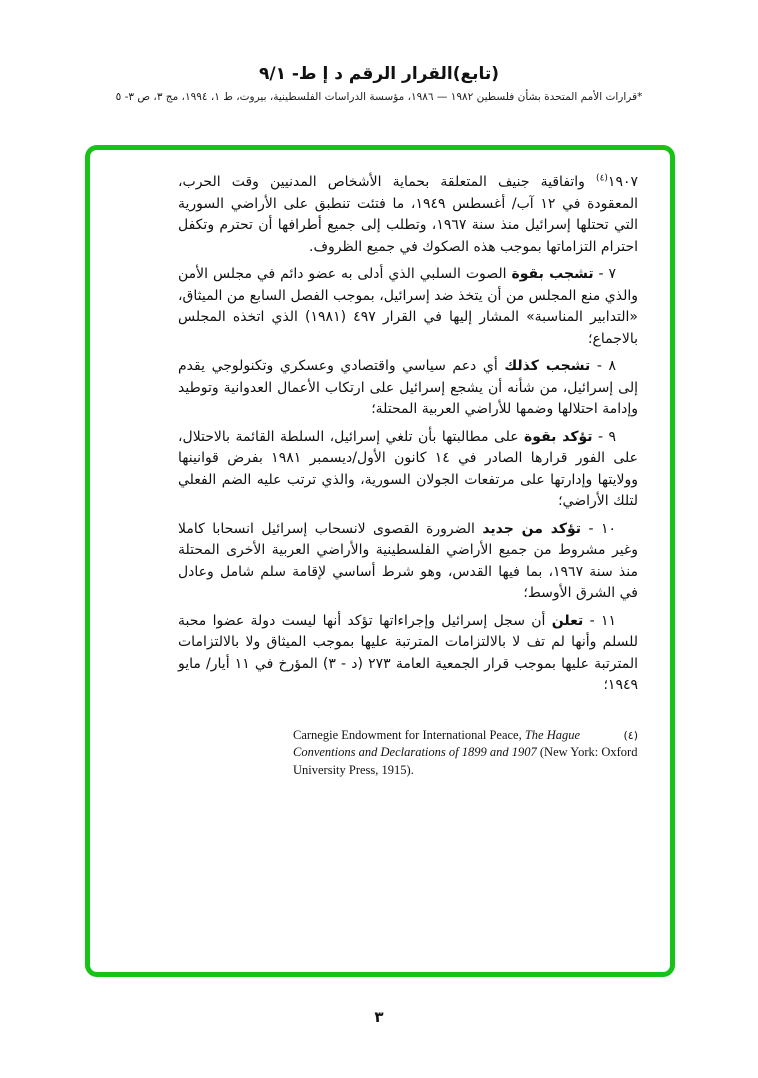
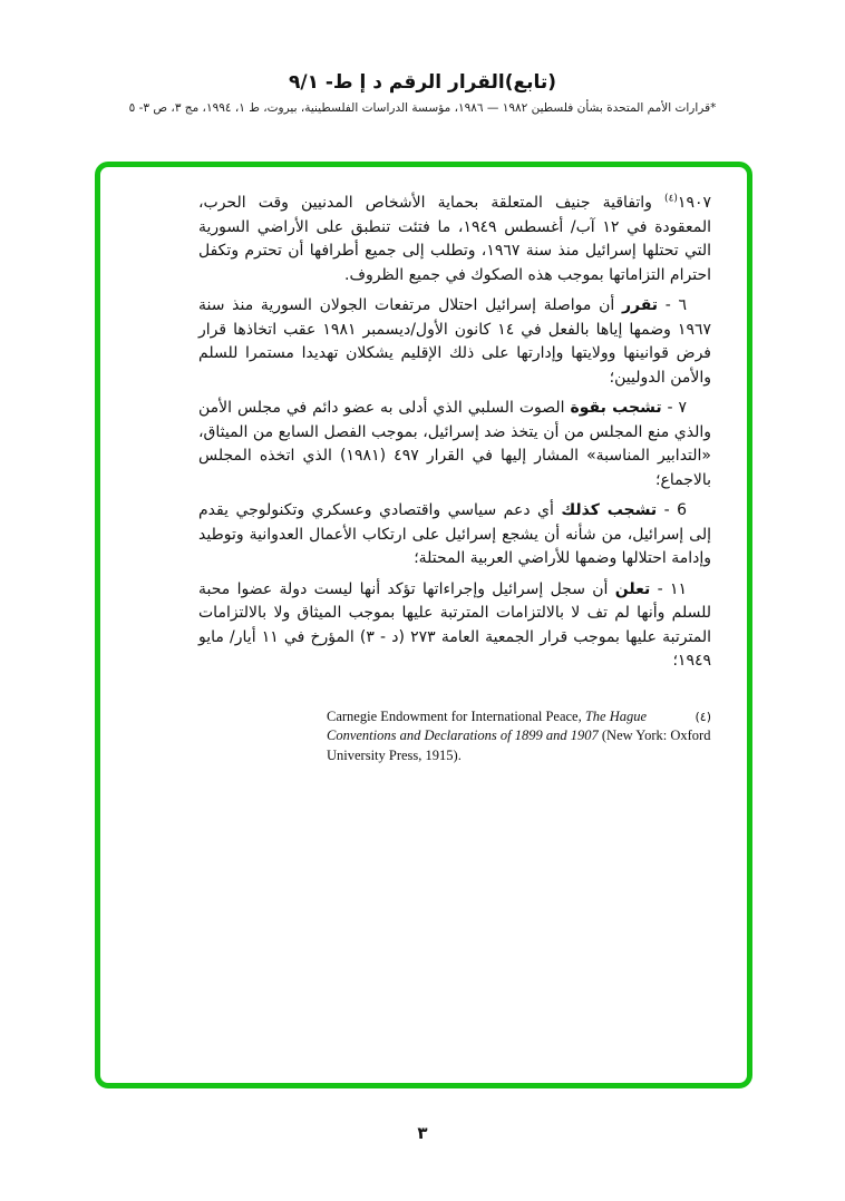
  (تابع)القرار الرقم د إ ط- ٩/١
  *قرارات الأمم المتحدة بشأن فلسطين ١٩٨٢ — ١٩٨٦، مؤسسة الدراسات الفلسطينية، بيروت، ط ١، ١٩٩٤، مج ٣، ص ٣- ٥
  ١٩٠٧(٤) واتفاقية جنيف المتعلقة بحماية الأشخاص المدنيين وقت الحرب، المعقودة في ١٢ آب/ أغسطس ١٩٤٩، ما فتئت تنطبق على الأراضي السورية التي تحتلها إسرائيل منذ سنة ١٩٦٧، وتطلب إلى جميع أطرافها أن تحترم وتكفل احترام التزاماتها بموجب هذه الصكوك في جميع الظروف.
+ ٦ - تقرر أن مواصلة إسرائيل احتلال مرتفعات الجولان السورية منذ سنة ١٩٦٧ وضمها إياها بالفعل في ١٤ كانون الأول/ديسمبر ١٩٨١ عقب اتخاذها قرار فرض قوانينها وولايتها وإدارتها على ذلك الإقليم يشكلان تهديدا مستمرا للسلم والأمن الدوليين؛
  ٧ - تشجب بقوة الصوت السلبي الذي أدلى به عضو دائم في مجلس الأمن والذي منع المجلس من أن يتخذ ضد إسرائيل، بموجب الفصل السابع من الميثاق، «التدابير المناسبة» المشار إليها في القرار ٤٩٧ (١٩٨١) الذي اتخذه المجلس بالاجماع؛
- ٨ - تشجب كذلك أي دعم سياسي واقتصادي وعسكري وتكنولوجي يقدم إلى إسرائيل، من شأنه أن يشجع إسرائيل على ارتكاب الأعمال العدوانية وتوطيد وإدامة احتلالها وضمها للأراضي العربية المحتلة؛
+ 6 - تشجب كذلك أي دعم سياسي واقتصادي وعسكري وتكنولوجي يقدم إلى إسرائيل، من شأنه أن يشجع إسرائيل على ارتكاب الأعمال العدوانية وتوطيد وإدامة احتلالها وضمها للأراضي العربية المحتلة؛
- ٩ - تؤكد بقوة على مطالبتها بأن تلغي إسرائيل، السلطة القائمة بالاحتلال، على الفور قرارها الصادر في ١٤ كانون الأول/ديسمبر ١٩٨١ بفرض قوانينها وولايتها وإدارتها على مرتفعات الجولان السورية، والذي ترتب عليه الضم الفعلي لتلك الأراضي؛
- ١٠ - تؤكد من جديد الضرورة القصوى لانسحاب إسرائيل انسحابا كاملا وغير مشروط من جميع الأراضي الفلسطينية والأراضي العربية الأخرى المحتلة منذ سنة ١٩٦٧، بما فيها القدس، وهو شرط أساسي لإقامة سلم شامل وعادل في الشرق الأوسط؛
  ١١ - تعلن أن سجل إسرائيل وإجراءاتها تؤكد أنها ليست دولة عضوا محبة للسلم وأنها لم تف لا بالالتزامات المترتبة عليها بموجب الميثاق ولا بالالتزامات المترتبة عليها بموجب قرار الجمعية العامة ٢٧٣ (د - ٣) المؤرخ في ١١ أيار/ مايو ١٩٤٩؛
  (٤)
  Carnegie Endowment for International Peace, The Hague Conventions and Declarations of 1899 and 1907 (New York: Oxford University Press, 1915).
  ٣
